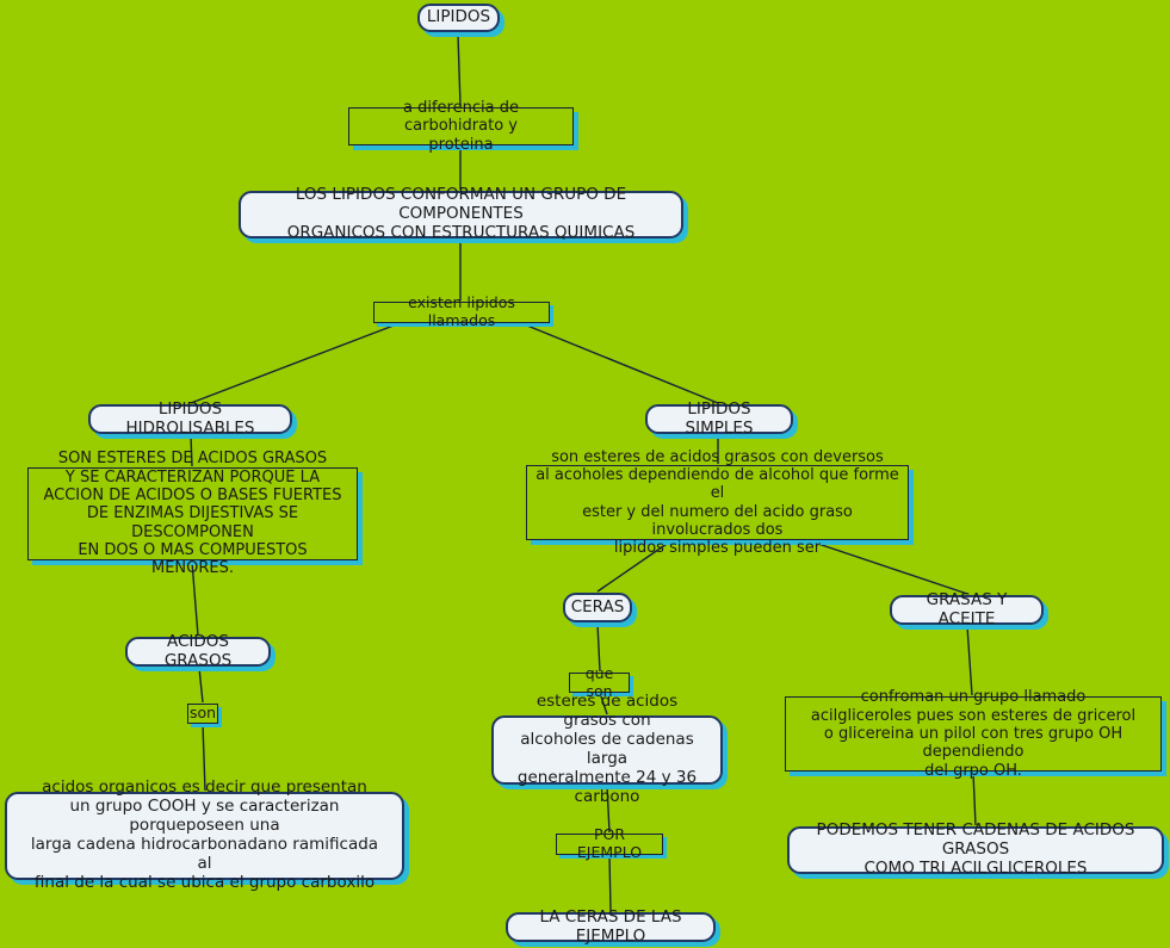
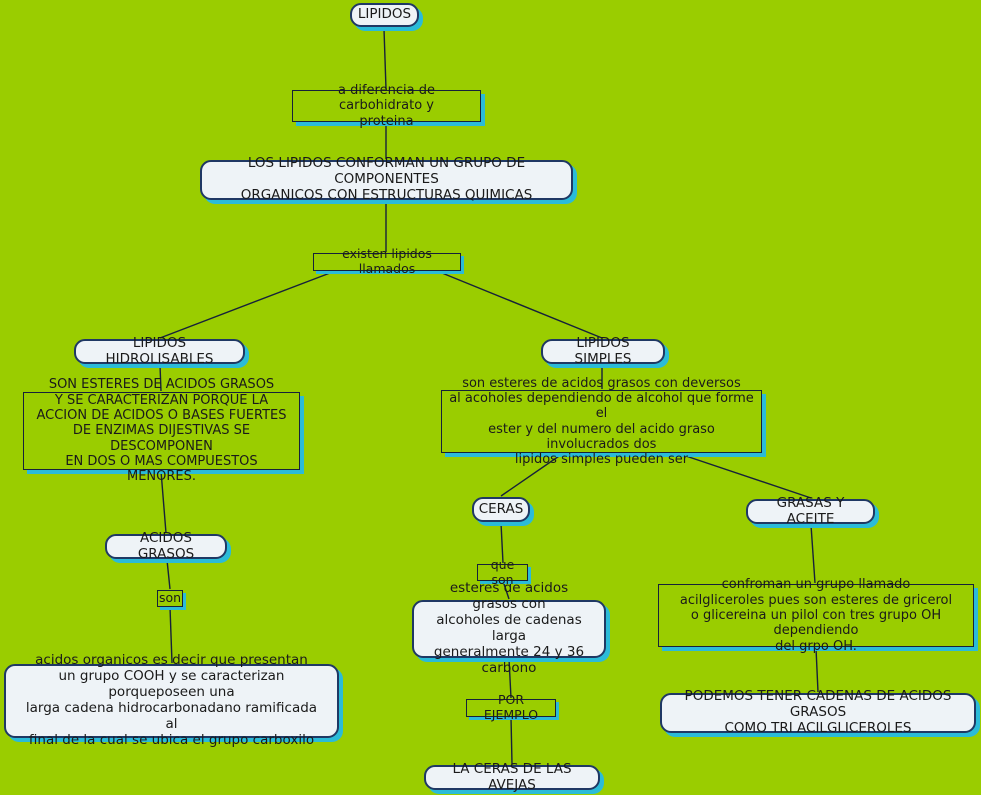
  LIPIDOS
  a diferencia de carbohidrato y
  proteina
  LOS LIPIDOS CONFORMAN UN GRUPO DE COMPONENTES
  ORGANICOS CON ESTRUCTURAS QUIMICAS
  existen lipidos llamados
  LIPIDOS HIDROLISABLES
  LIPIDOS SIMPLES
  SON ESTERES DE ACIDOS GRASOS
  Y SE CARACTERIZAN PORQUE LA
  ACCION DE ACIDOS O BASES FUERTES
  DE ENZIMAS DIJESTIVAS SE DESCOMPONEN
  EN DOS O MAS COMPUESTOS MENORES.
  son esteres de acidos grasos con deversos
  al acoholes dependiendo de alcohol que forme el
  ester y del numero del acido graso involucrados dos
  lipidos simples pueden ser
  ACIDOS GRASOS
  son
  acidos organicos es decir que presentan
  un grupo COOH y se caracterizan porqueposeen una
  larga cadena hidrocarbonadano ramificada al
  final de la cual se ubica el grupo carboxilo
  CERAS
  GRASAS Y ACEITE
  que son
  esteres de acidos grasos con
  alcoholes de cadenas larga
  generalmente 24 y 36 carbono
  POR EJEMPLO
- LA CERAS DE LAS EJEMPLO
+ LA CERAS DE LAS AVEJAS
  confroman un grupo llamado
  acilgliceroles pues son esteres de gricerol
  o glicereina un pilol con tres grupo OH dependiendo
  del grpo OH.
  PODEMOS TENER CADENAS DE ACIDOS GRASOS
  COMO TRI ACILGLICEROLES
